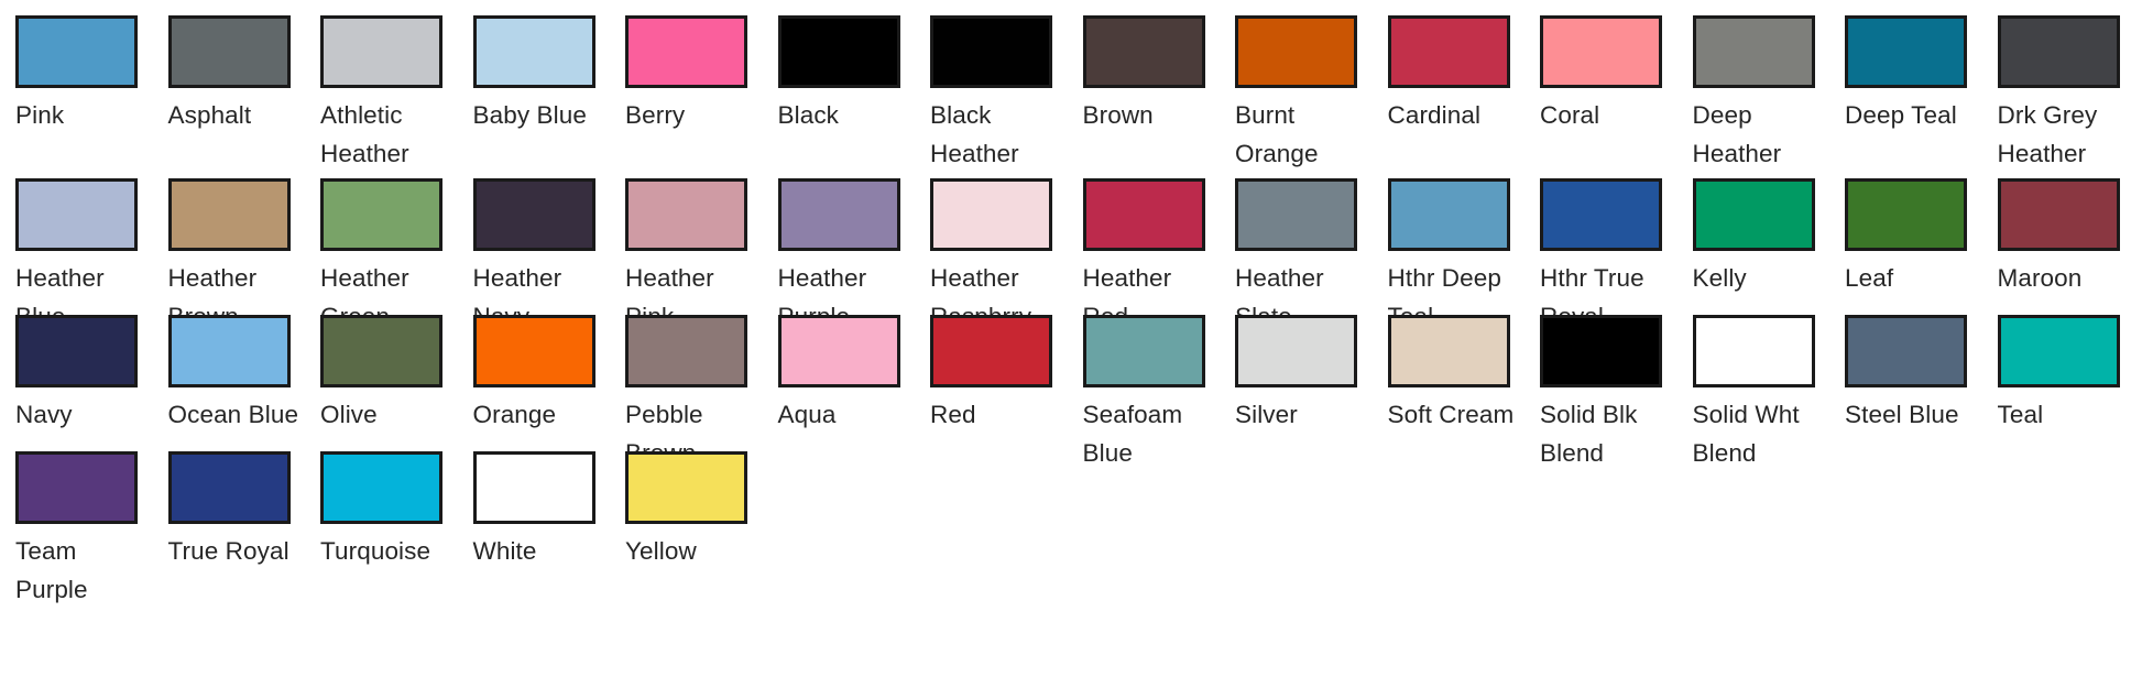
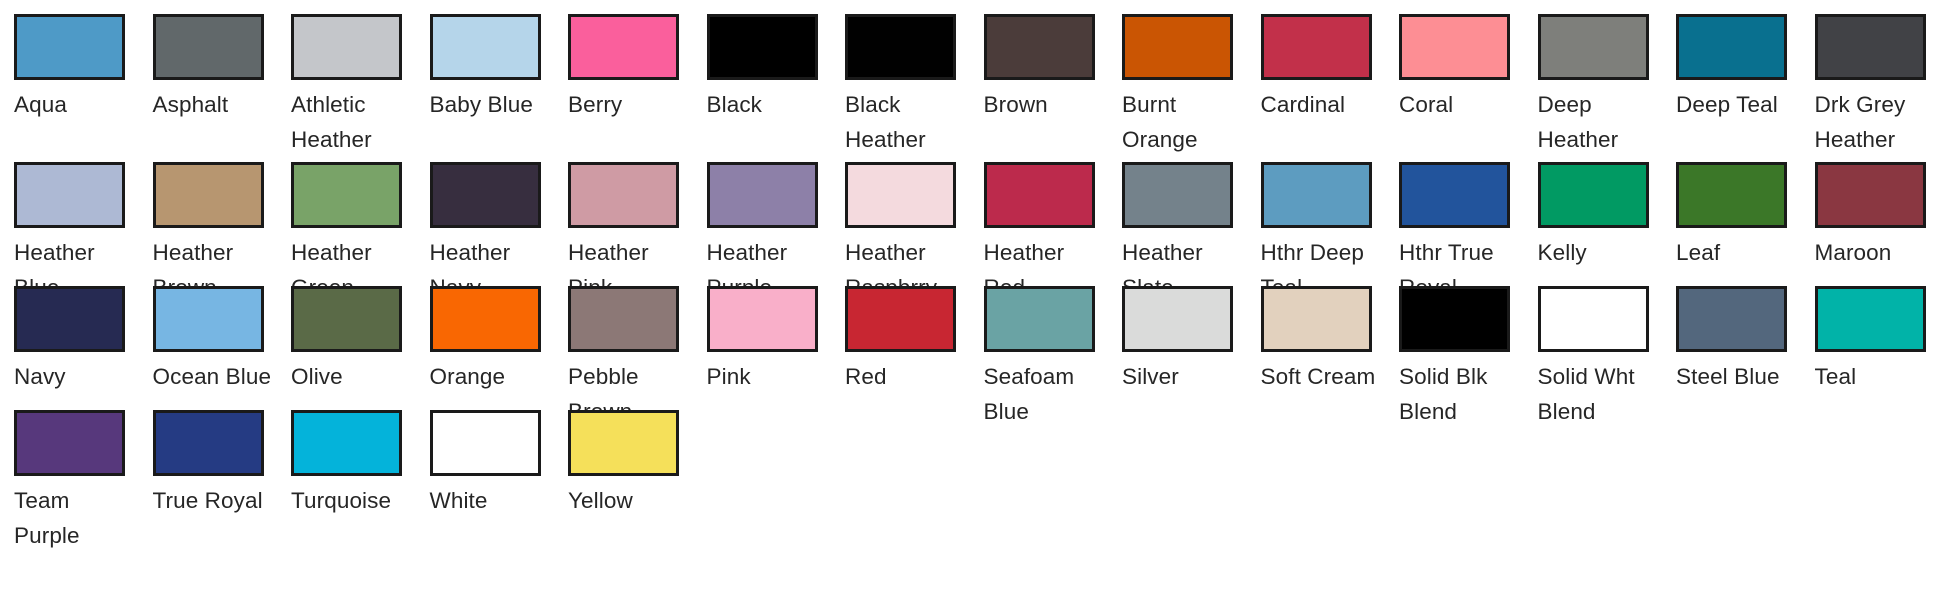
- Pink
+ Aqua
  Asphalt
  Athletic
  Heather
  Baby Blue
  Berry
  Black
  Black
  Heather
  Brown
  Burnt
  Orange
  Cardinal
  Coral
  Deep
  Heather
  Deep Teal
  Drk Grey
  Heather
  Heather
  Heather
  Heather
  Heather
  Heather
  Heather
  Heather
  Heather
  Heather
  Hthr Deep
  Hthr True
  Kelly
  Leaf
  Maroon
  Navy
  Ocean Blue
  Olive
  Orange
  Pebble
- Aqua
+ Pink
  Red
  Seafoam
  Blue
  Silver
  Soft Cream
  Solid Blk
  Blend
  Solid Wht
  Blend
  Steel Blue
  Teal
  Team
  Purple
  True Royal
  Turquoise
  White
  Yellow
